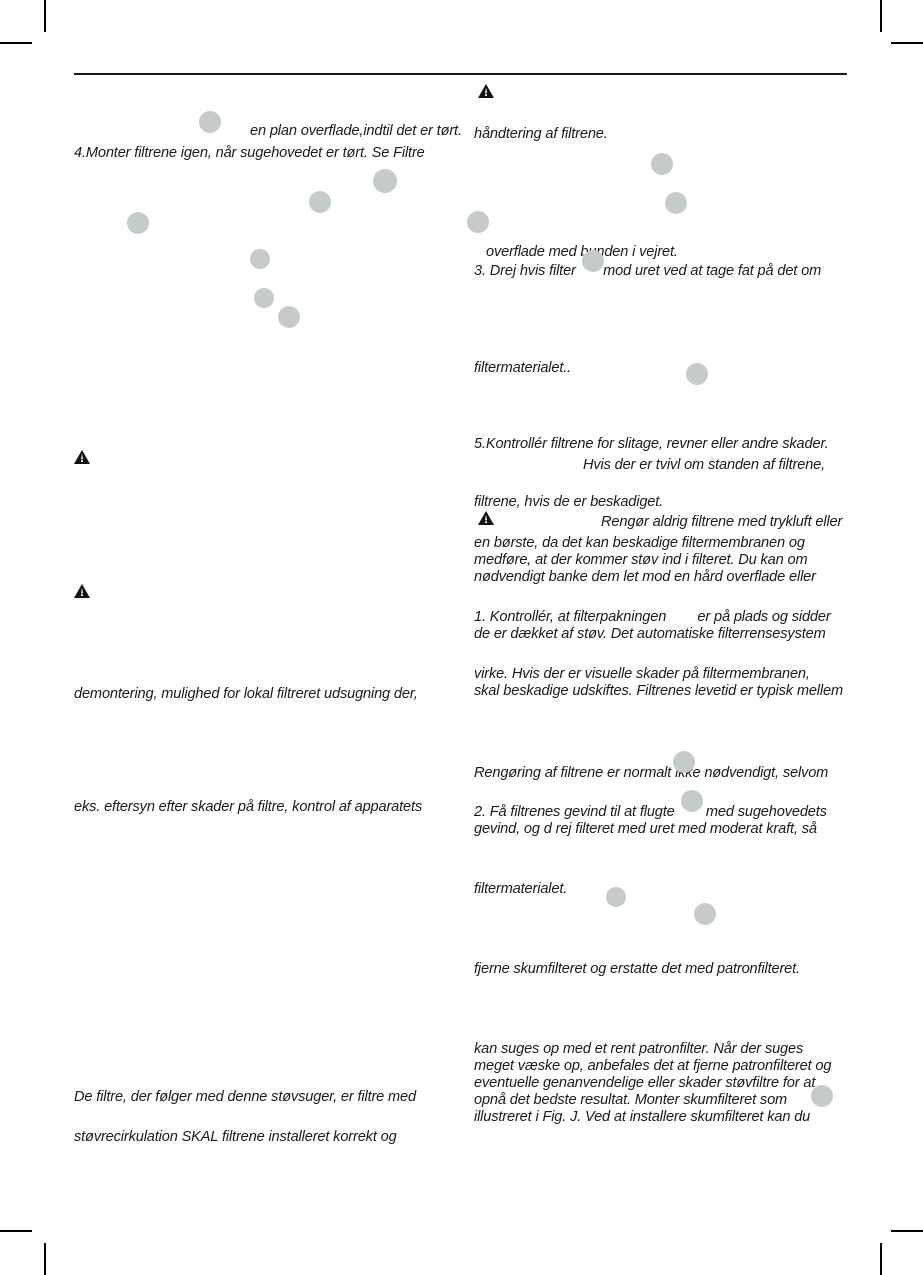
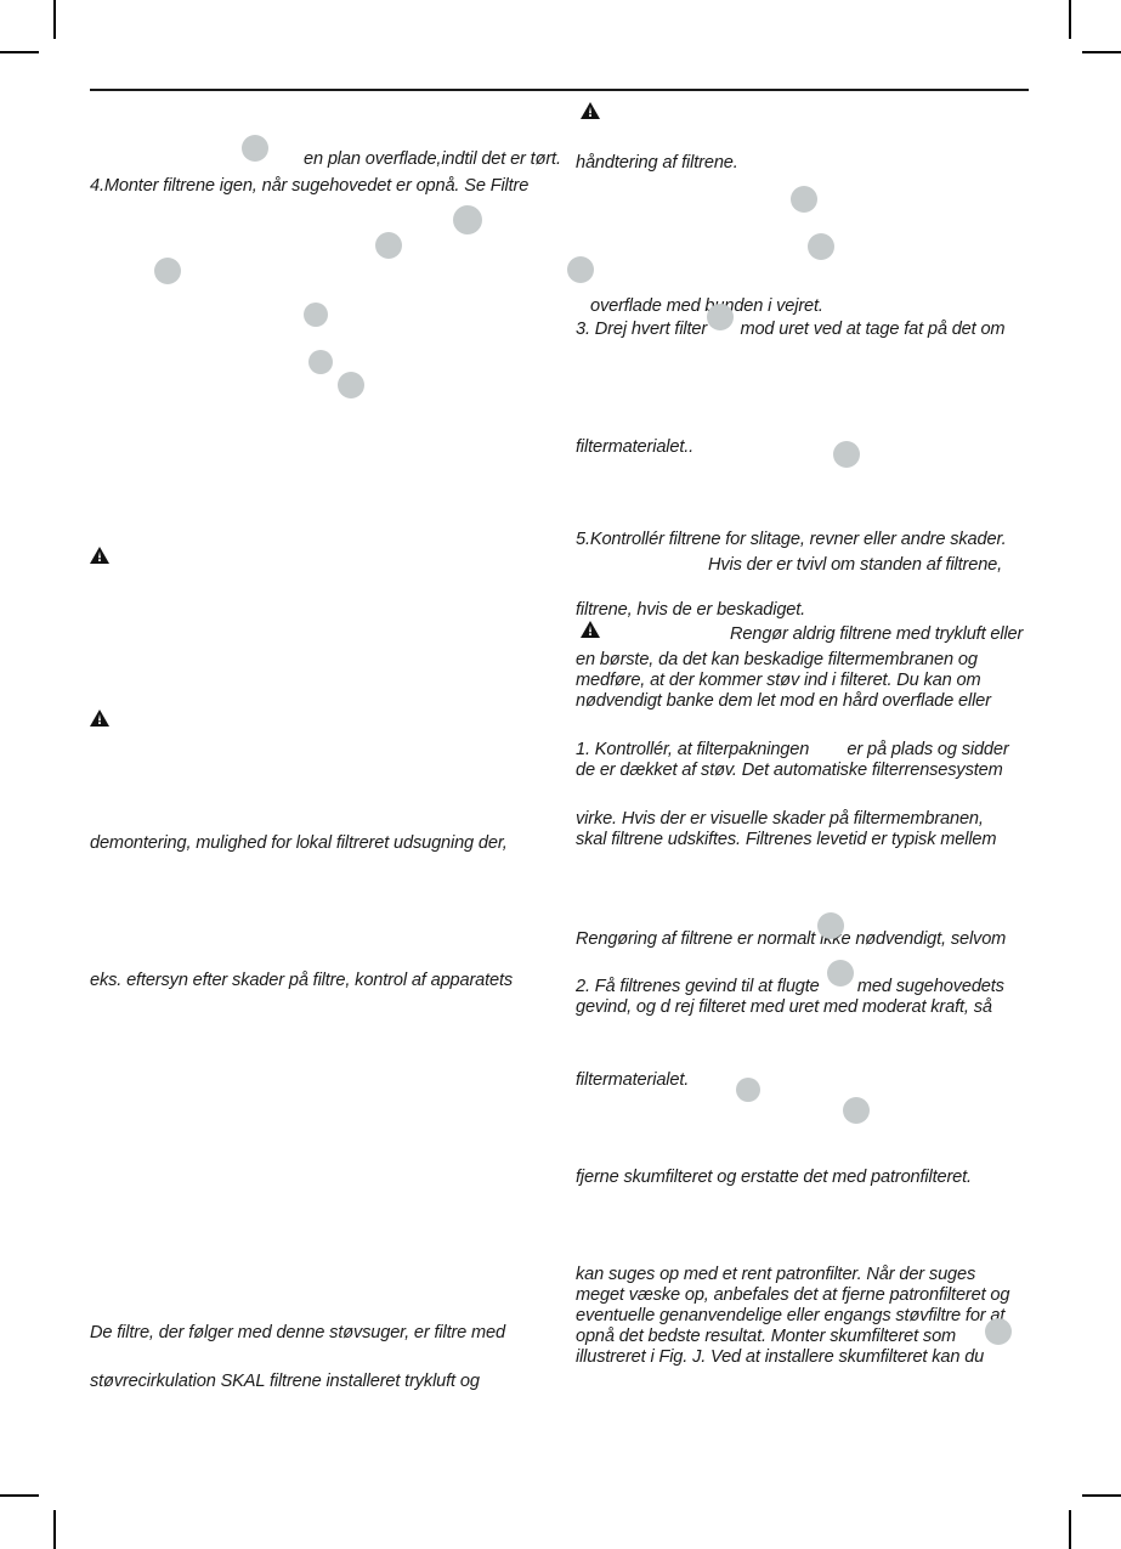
  en plan overflade,indtil det er tørt.
- 4.Monter filtrene igen, når sugehovedet er tørt. Se Filtre
+ 4.Monter filtrene igen, når sugehovedet er opnå. Se Filtre
  demontering, mulighed for lokal filtreret udsugning der,
  eks. eftersyn efter skader på filtre, kontrol af apparatets
  De filtre, der følger med denne støvsuger, er filtre med
- støvrecirkulation SKAL filtrene installeret korrekt og
+ støvrecirkulation SKAL filtrene installeret trykluft og
  håndtering af filtrene.
  overflade med bden i vejret.
- 3. Drej hvis filter mod uret ved at tage fat på det om
+ 3. Drej hvert filter mod uret ved at tage fat på det om
  filtermaterialet..
  5.Kontrollér filtrene for slitage, revner eller andre skader.
  Hvis der er tvivl om standen af filtrene,
  filtrene, hvis de er beskadiget.
  Rengør aldrig filtrene med trykluft eller
  en børste, da det kan beskadige filtermembranen og
  medføre, at der kommer støv ind i filteret. Du kan om
  nødvendigt banke dem let mod en hård overflade eller
  1. Kontrollér, at filterpakningen er på plads og sidder
  de er dækket af støv. Det automatiske filterrensesystem
  virke. Hvis der er visuelle skader på filtermembranen,
- skal beskadige udskiftes. Filtrenes levetid er typisk mellem
+ skal filtrene udskiftes. Filtrenes levetid er typisk mellem
  Rengøring af filtrene er normalt ikke nødvendigt, selvom
  2. Få filtrenes gevind til at flugte med sugehovedets
  gevind, og d rej filteret med uret med moderat kraft, så
  filtermaterialet.
  fjerne skumfilteret og erstatte det med patronfilteret.
  kan suges op med et rent patronfilter. Når der suges
  meget væske op, anbefales det at fjerne patronfilteret og
- eventuelle genanvendelige eller skader støvfiltre for at
+ eventuelle genanvendelige eller engangs støvfiltre for at
  opnå det bedste resultat. Monter skumfilteret som
  illustreret i Fig. J. Ved at installere skumfilteret kan du
